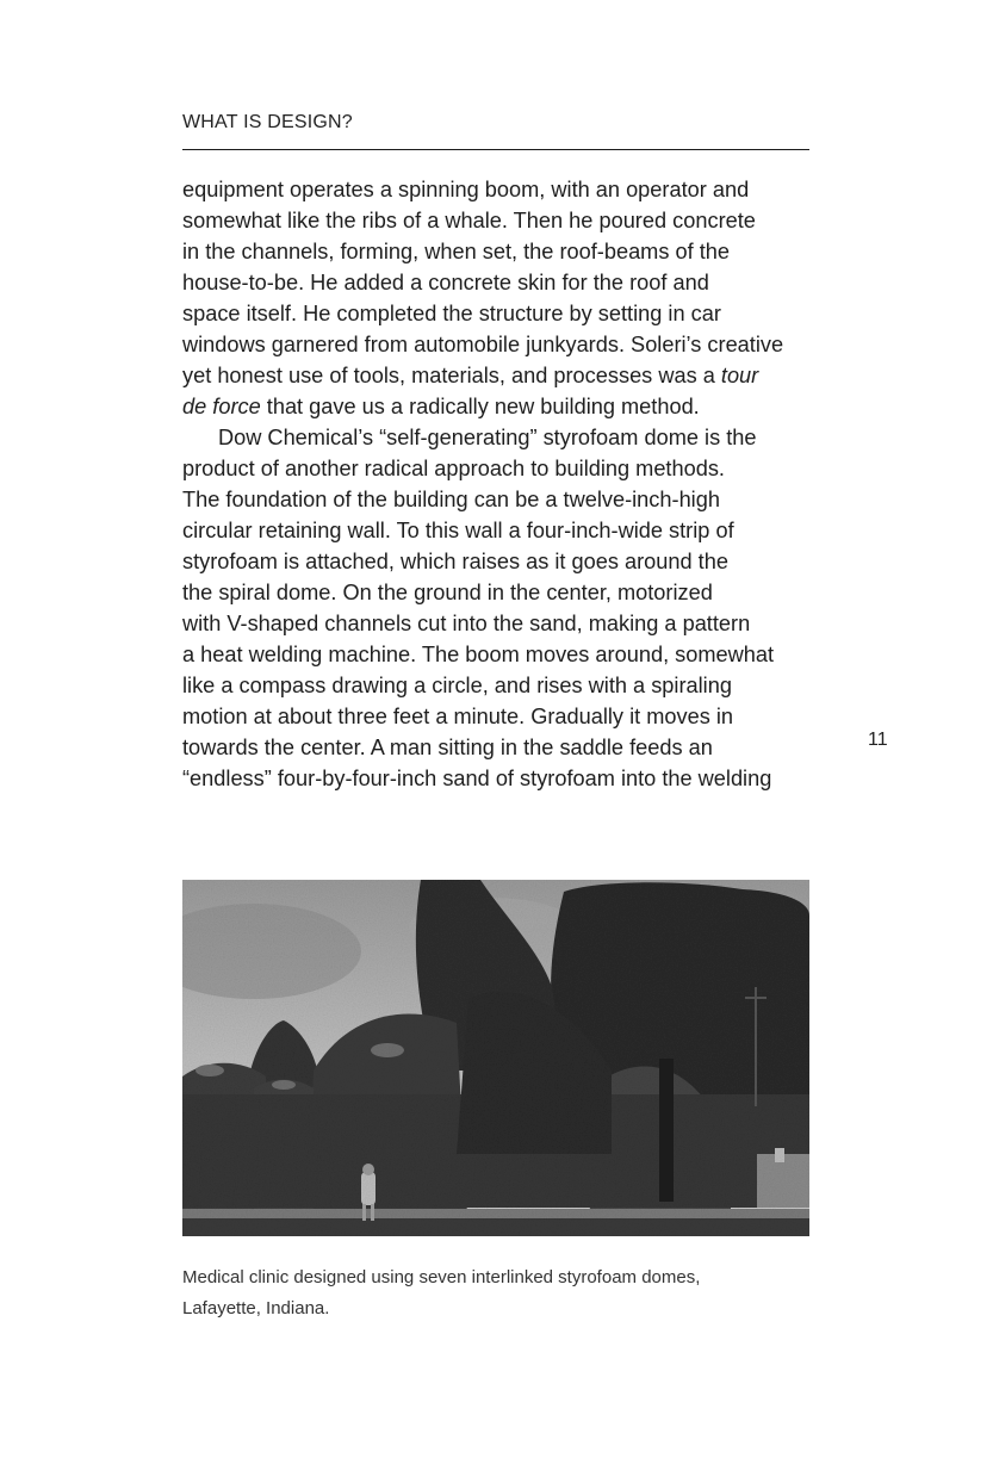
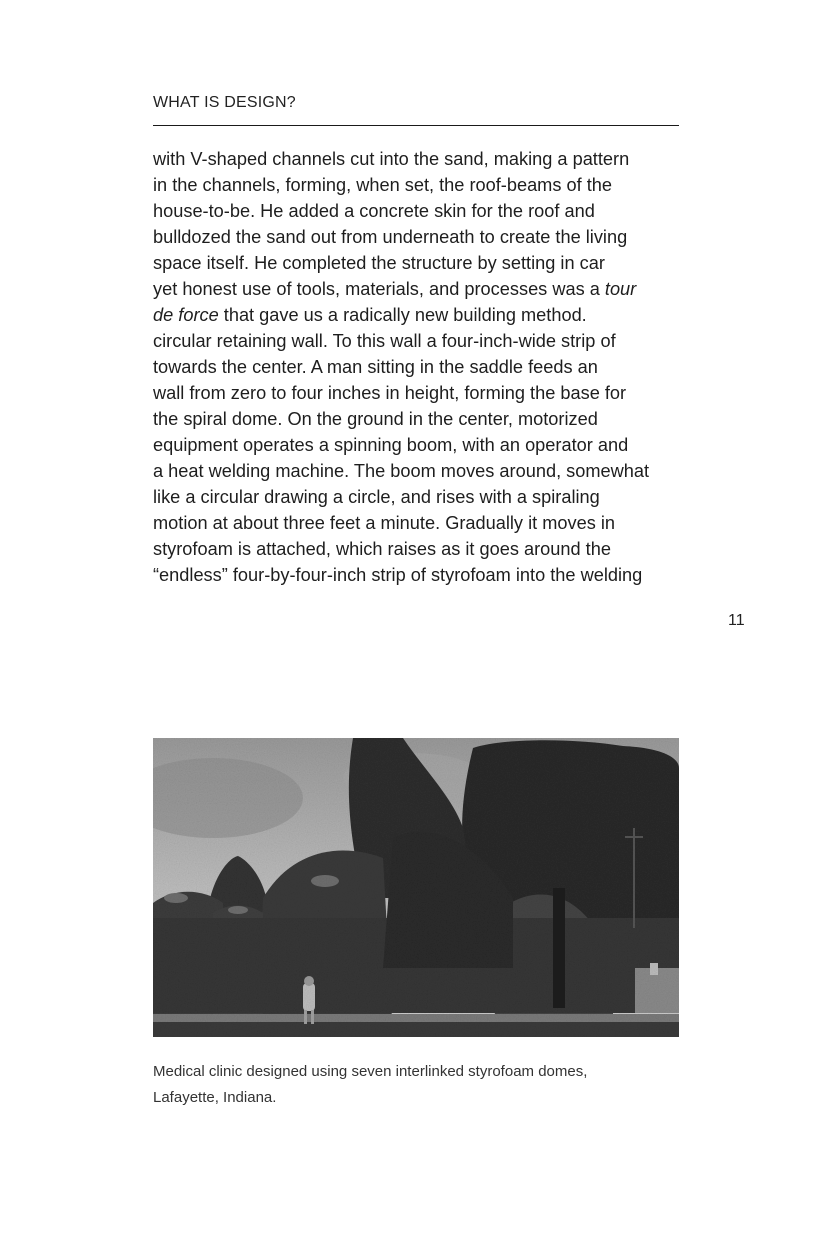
  WHAT IS DESIGN?
- equipment operates a spinning boom, with an operator and
+ with V-shaped channels cut into the sand, making a pattern
- somewhat like the ribs of a whale. Then he poured concrete
  in the channels, forming, when set, the roof-beams of the
  house-to-be. He added a concrete skin for the roof and
+ bulldozed the sand out from underneath to create the living
  space itself. He completed the structure by setting in car
- windows garnered from automobile junkyards. Soleri’s creative
  yet honest use of tools, materials, and processes was a tour
  de force that gave us a radically new building method.
- Dow Chemical’s “self-generating” styrofoam dome is the
- product of another radical approach to building methods.
- The foundation of the building can be a twelve-inch-high
  circular retaining wall. To this wall a four-inch-wide strip of
- styrofoam is attached, which raises as it goes around the
+ towards the center. A man sitting in the saddle feeds an
+ wall from zero to four inches in height, forming the base for
  the spiral dome. On the ground in the center, motorized
- with V-shaped channels cut into the sand, making a pattern
+ equipment operates a spinning boom, with an operator and
  a heat welding machine. The boom moves around, somewhat
- like a compass drawing a circle, and rises with a spiraling
+ like a circular drawing a circle, and rises with a spiraling
  motion at about three feet a minute. Gradually it moves in
- towards the center. A man sitting in the saddle feeds an
+ styrofoam is attached, which raises as it goes around the
- “endless” four-by-four-inch sand of styrofoam into the welding
+ “endless” four-by-four-inch strip of styrofoam into the welding
  11
  Medical clinic designed using seven interlinked styrofoam domes,
  Lafayette, Indiana.
